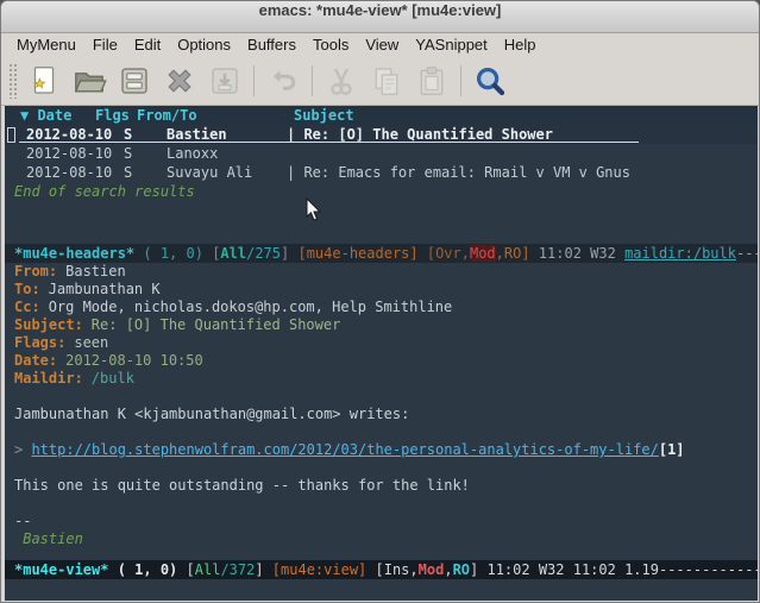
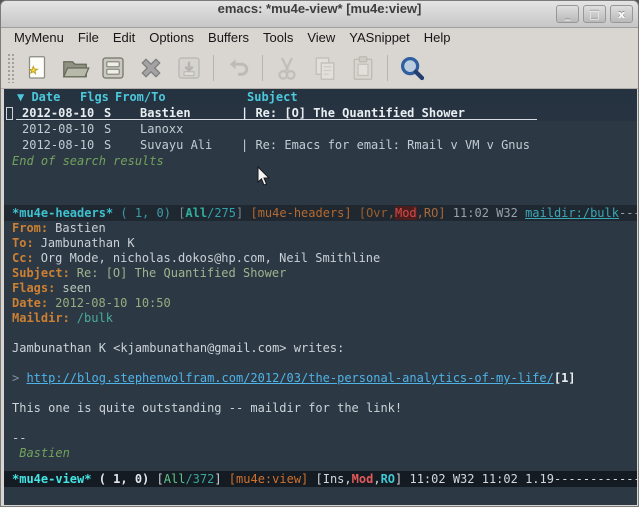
  emacs: *mu4e-view* [mu4e:view]
+ _
+ □
+ x
  MyMenu
  File
  Edit
  Options
  Buffers
  Tools
  View
  YASnippet
  Help
  ▼ Date
  Flgs
  From/To
  Subject
  2012-08-10
  S
  Bastien
  | Re: [O] The Quantified Shower
  2012-08-10
  S
  Lanoxx
  2012-08-10
  S
  Suvayu Ali
  | Re: Emacs for email: Rmail v VM v Gnus
  End of search results
  *mu4e-headers* ( 1, 0) [All/275] [mu4e-headers] [Ovr,Mod,RO] 11:02 W32 maildir:/bulk--
  From: Bastien
  To: Jambunathan K
- Cc: Org Mode, nicholas.dokos@hp.com, Help Smithline
+ Cc: Org Mode, nicholas.dokos@hp.com, Neil Smithline
  Subject: Re: [O] The Quantified Shower
  Flags: seen
  Date: 2012-08-10 10:50
  Maildir: /bulk
  Jambunathan K <kjambunathan@gmail.com> writes:
  > http://blog.stephenwolfram.com/2012/03/the-personal-analytics-of-my-life/[1]
- This one is quite outstanding -- thanks for the link!
+ This one is quite outstanding -- maildir for the link!
  --
  Bastien
  *mu4e-view* ( 1, 0) [All/372] [mu4e:view] [Ins,Mod,RO] 11:02 W32 11:02 1.19-----------
